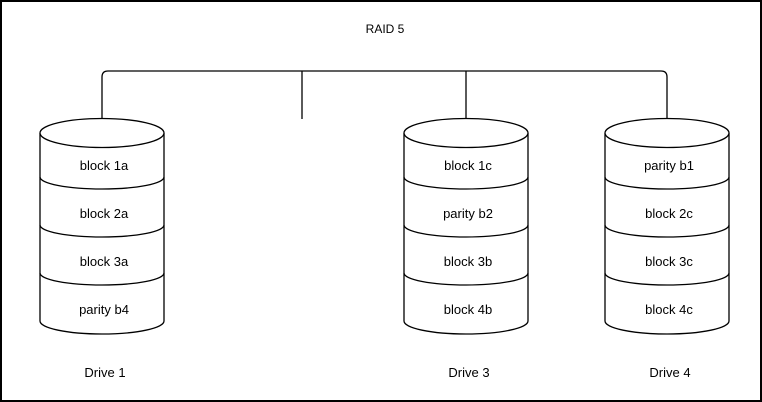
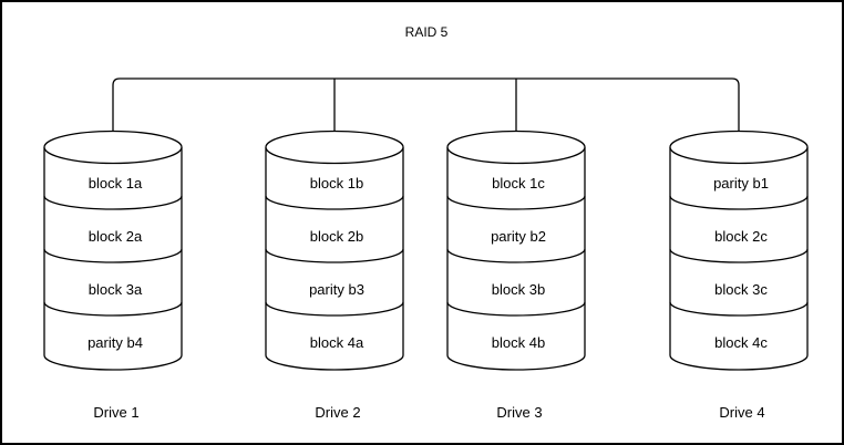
  RAID 5
  block 1a
  block 2a
  block 3a
  parity b4
  Drive 1
+ block 1b
+ block 2b
+ parity b3
+ block 4a
+ Drive 2
  block 1c
  parity b2
  block 3b
  block 4b
  Drive 3
  parity b1
  block 2c
  block 3c
  block 4c
  Drive 4
